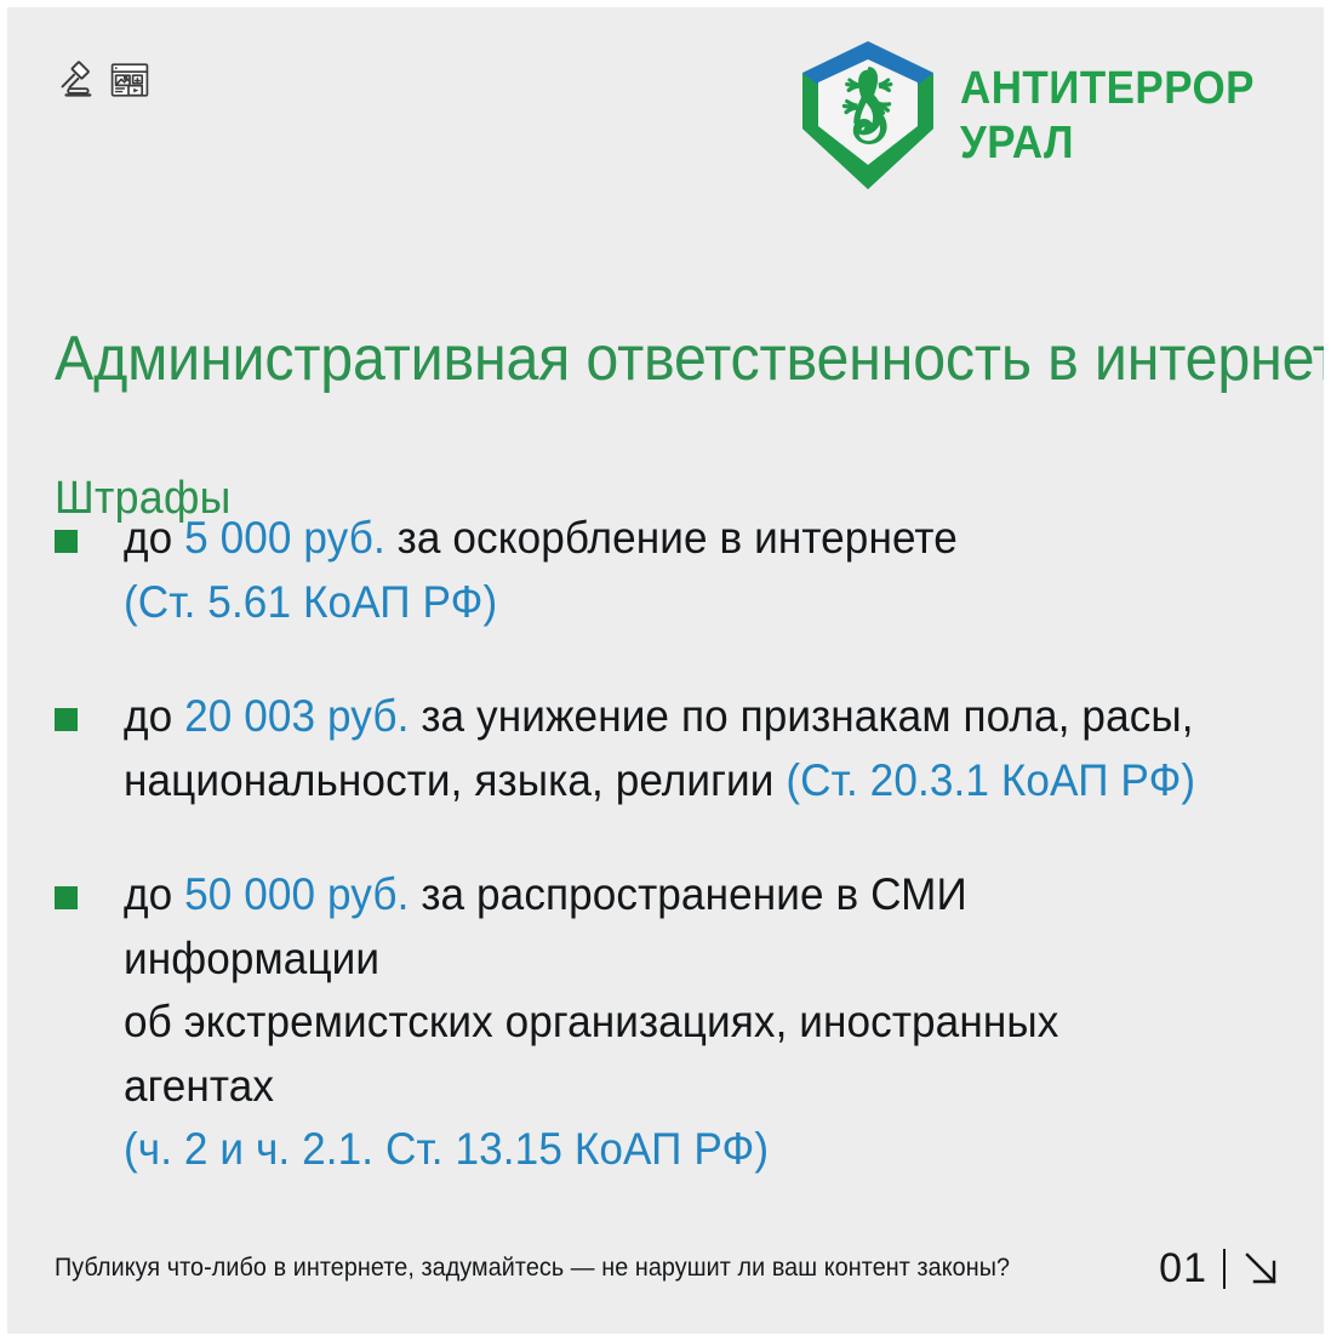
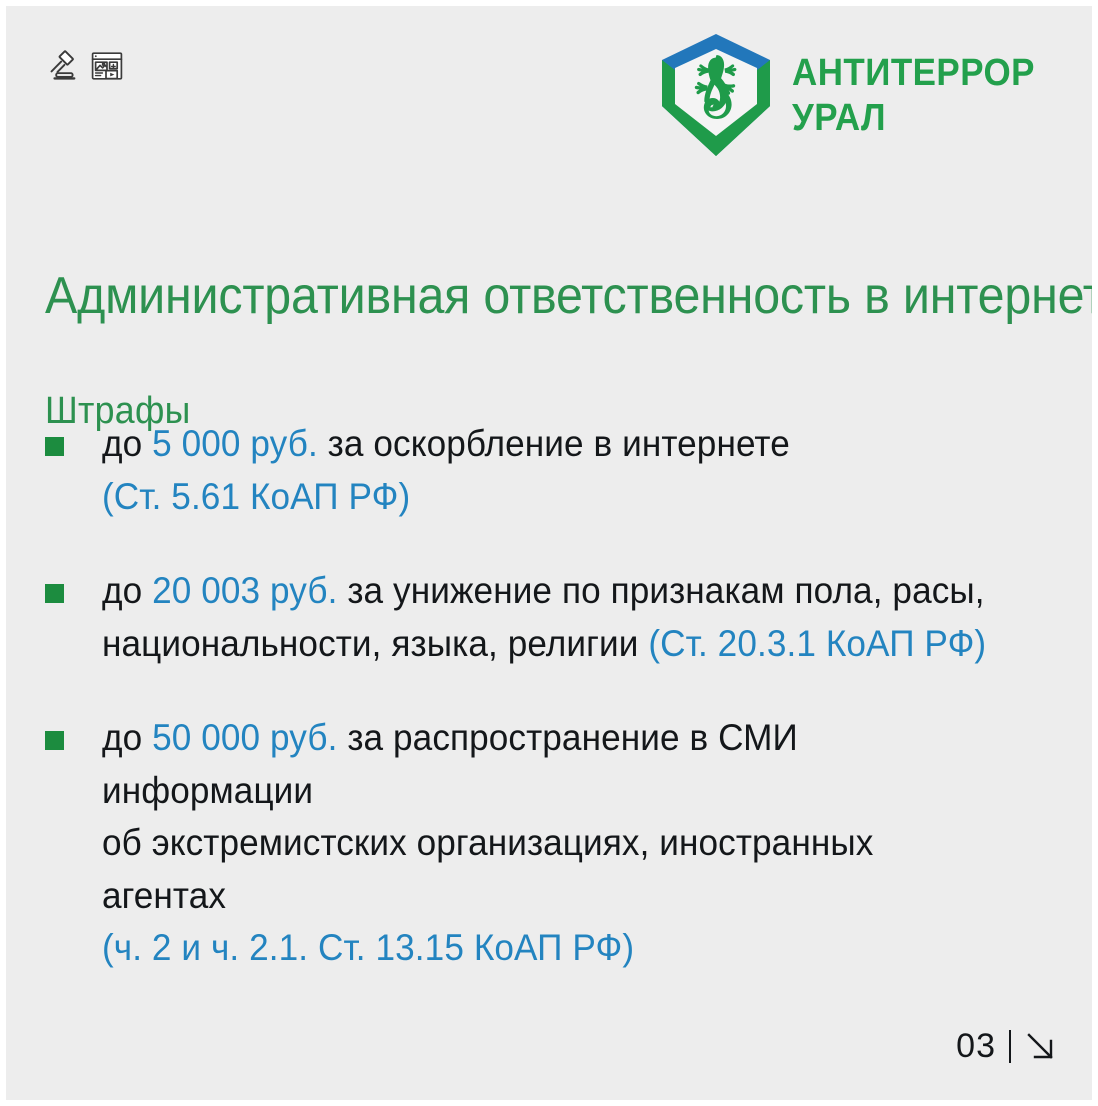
  АНТИТЕРРОР
  УРАЛ
  Административная ответственность в интерне
  Штрафы
  до 5 000 руб. за оскорбление в интернете
  (Ст. 5.61 КоАП РФ)
  до 20 003 руб. за унижение по признакам пола, расы,
  национальности, языка, религии (Ст. 20.3.1 КоАП РФ)
  до 50 000 руб. за распространение в СМИ информации
  об экстремистских организациях, иностранных агентах
  (ч. 2 и ч. 2.1. Ст. 13.15 КоАП РФ)
- Публикуя что-либо в интернете, задумайтесь — не нарушит ли ваш контент законы?
- 01
+ 03
